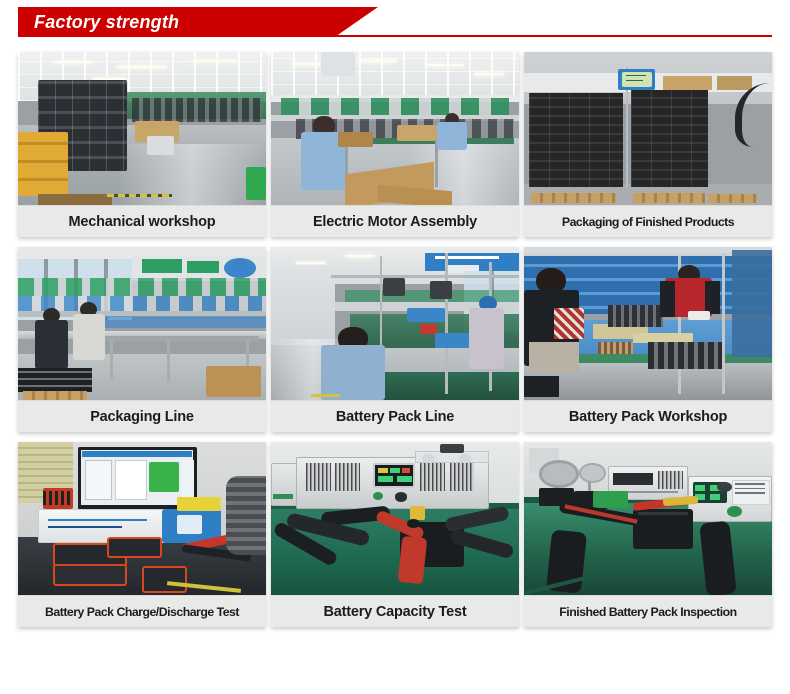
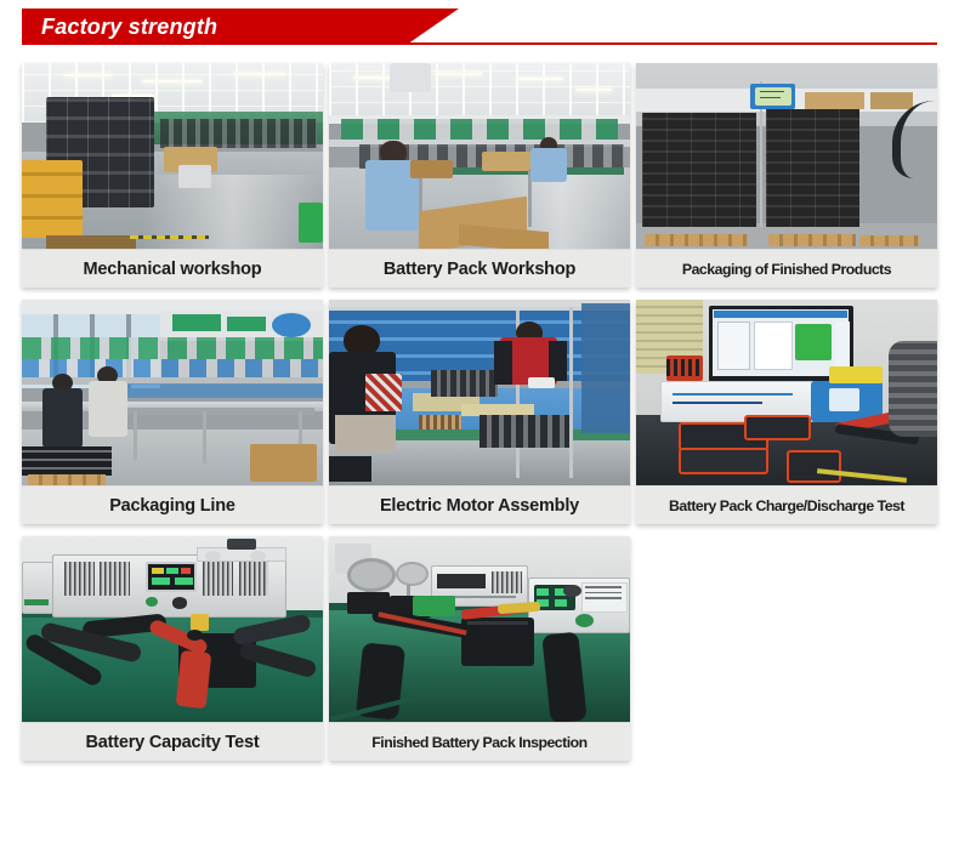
  Factory strength
  Mechanical workshop
- Electric Motor Assembly
+ Battery Pack Workshop
  Packaging of Finished Products
  Packaging Line
- Battery Pack Line
- Battery Pack Workshop
+ Electric Motor Assembly
  Battery Pack Charge/Discharge Test
  Battery Capacity Test
  Finished Battery Pack Inspection
